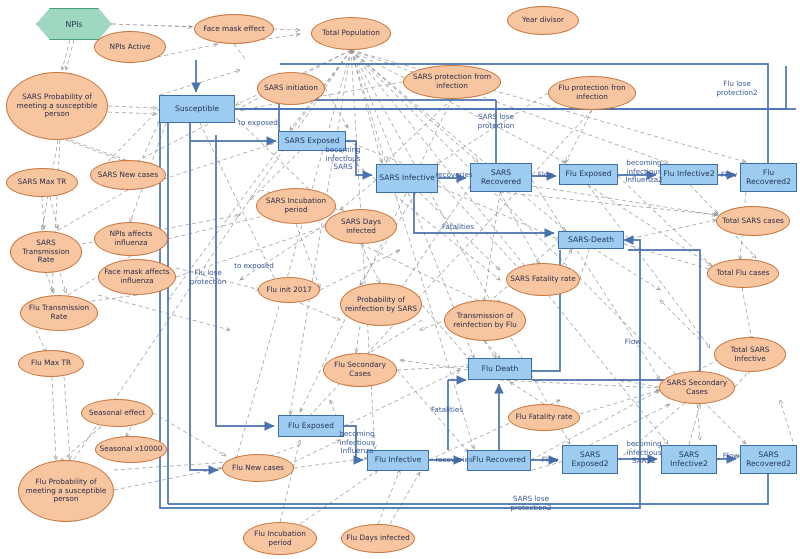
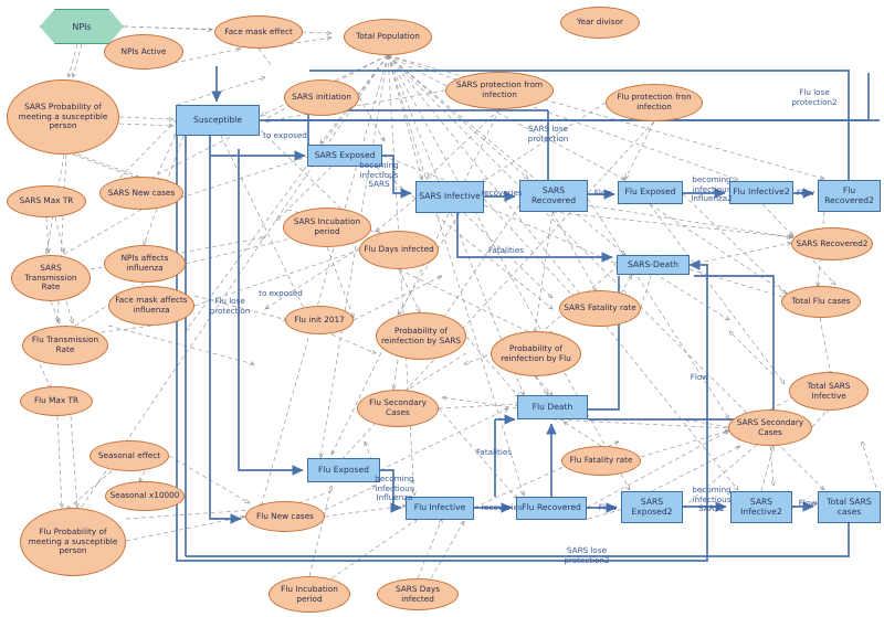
  NPIs
  NPIs Active
  Face mask effect
  Total Population
  Year divisor
  SARS Probability of meeting a susceptible person
  SARS initiation
  SARS protection from infection
  Flu protection fron infection
  Susceptible
  SARS Exposed
  SARS Infective
  SARS Recovered
  Flu Exposed
  Flu Infective2
  Flu Recovered2
  SARS Max TR
  SARS New cases
  SARS Incubation period
- SARS Days infected
+ Flu Days infected
- Total SARS cases
+ SARS Recovered2
  SARS Transmission Rate
  NPIs affects influenza
  SARS-Death
  Face mask affects influenza
  Flu init 2017
  SARS Fatality rate
  Total Flu cases
  Flu Transmission Rate
  Probability of reinfection by SARS
- Transmission of reinfection by Flu
+ Probability of reinfection by Flu
  Flu Max TR
  Flu Secondary Cases
  Total SARS Infective
  Flu Death
  SARS Secondary Cases
  Seasonal effect
  Flu Exposed
  Flu Fatality rate
  Seasonal x10000
  Flu Probability of meeting a susceptible person
  Flu New cases
  Flu Infective
  Flu Recovered
  SARS Exposed2
  SARS Infective2
- SARS Recovered2
+ Total SARS cases
  Flu Incubation period
- Flu Days infected
+ SARS Days infected
  to exposed
  becoming
  infectious
  SARS
  recoveries
  Flow
  SARS lose
  protection
  Flu lose
  protection2
  becoming
  infectious
  Influenza2
  Flow
  Fatalities
  Flow
  Flu lose
  protection
  to exposed
  becoming
  infectious
  Influenza
  Fatalities
  recoveries
  Flow
  becoming
  infectious
  SARS2
  Flow
  SARS lose
  protection2
